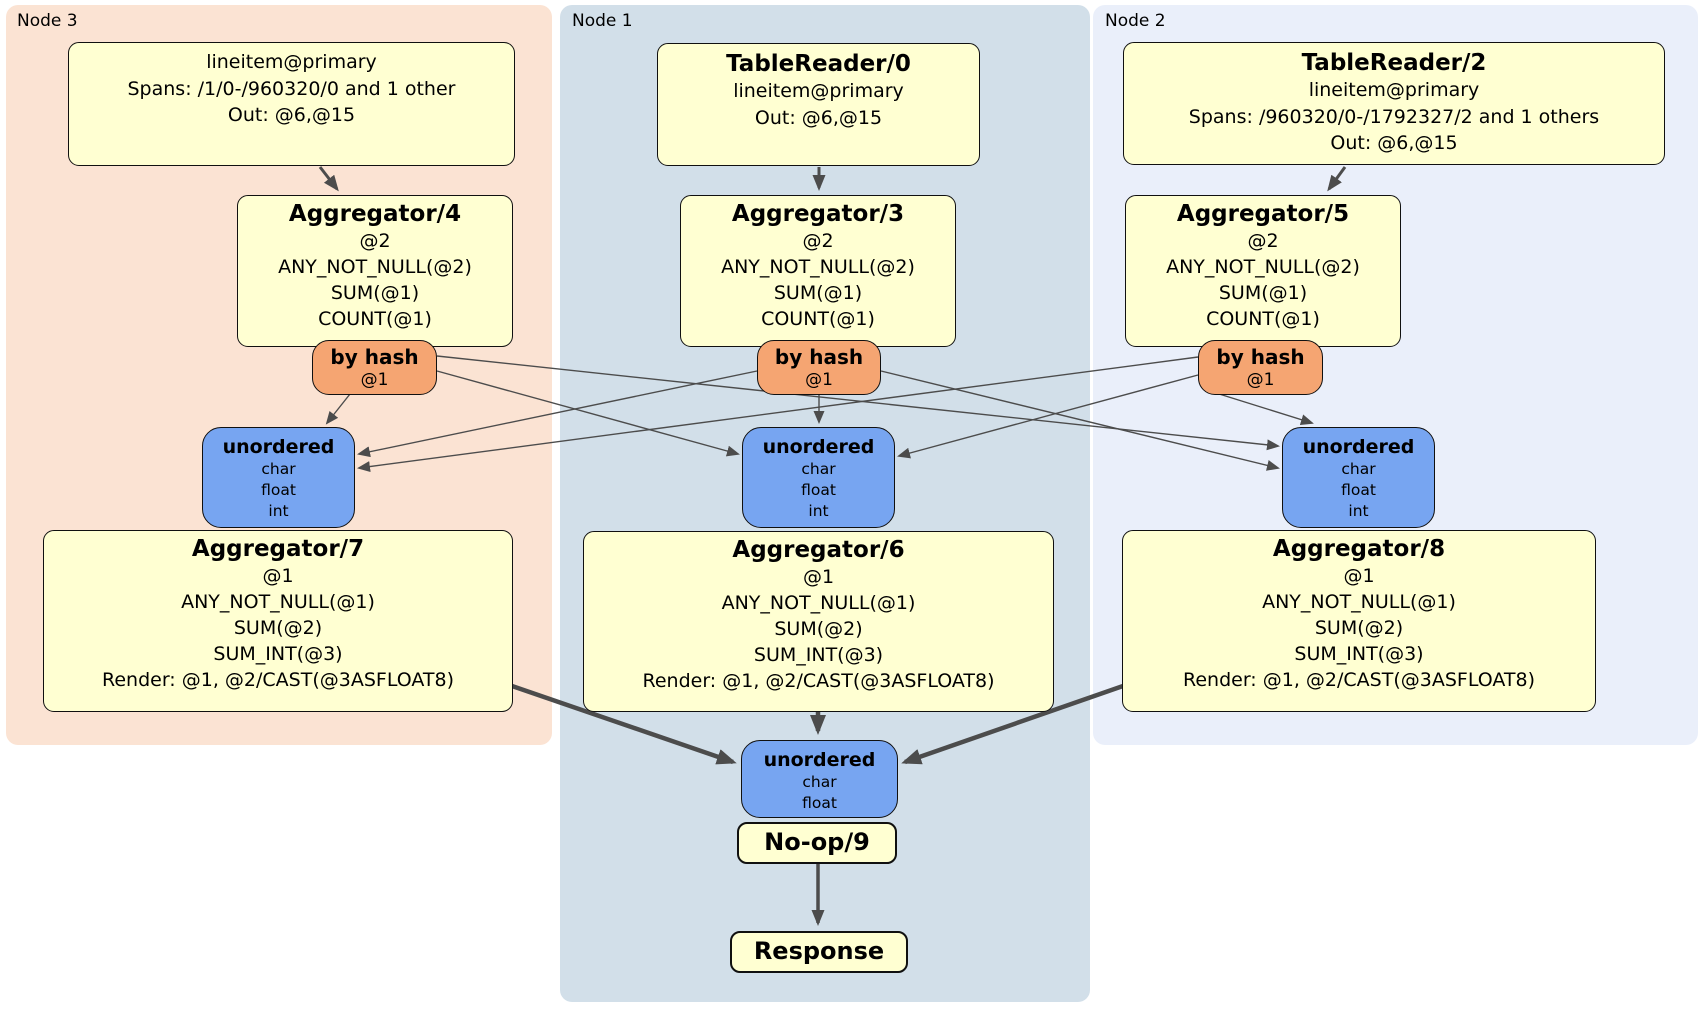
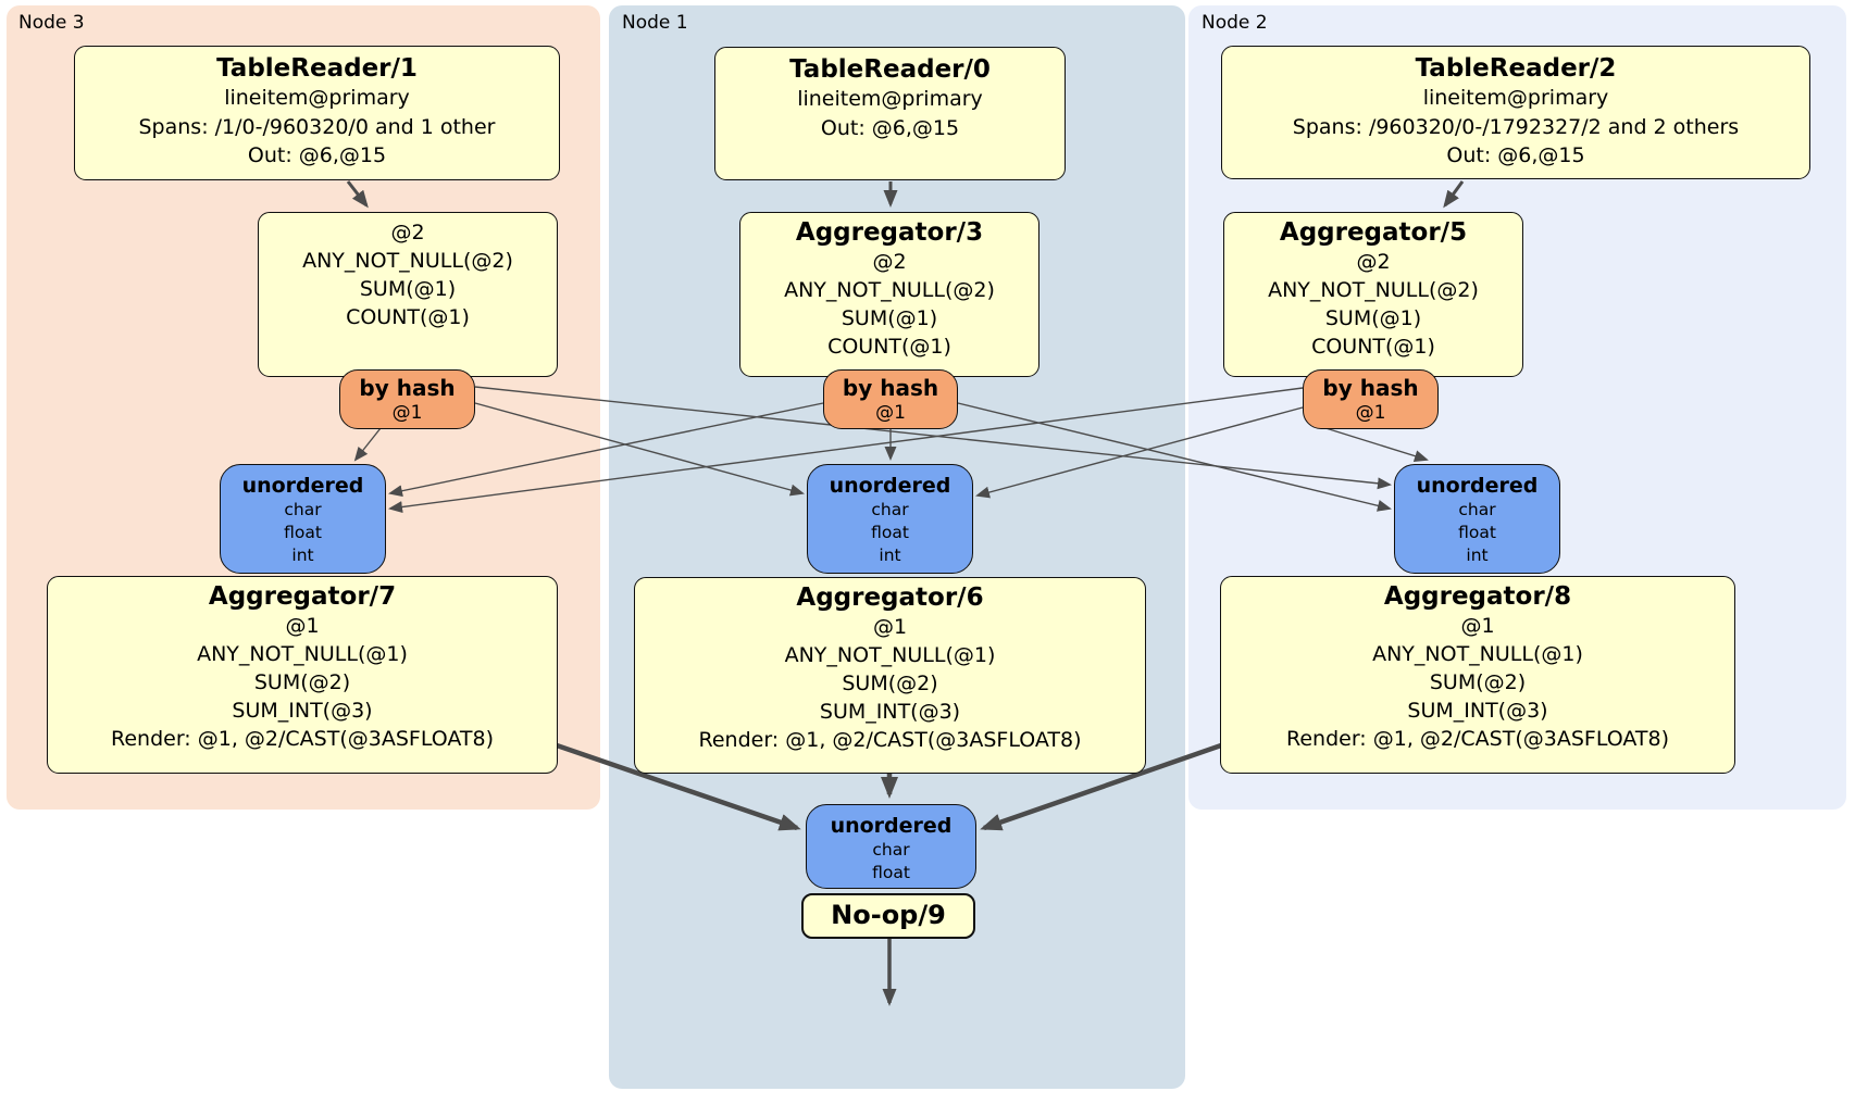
  Node 3
  Node 1
  Node 2
+ TableReader/1
  lineitem@primary
  Spans: /1/0-/960320/0 and 1 other
  Out: @6,@15
- Aggregator/4
  @2
  ANY_NOT_NULL(@2)
  SUM(@1)
  COUNT(@1)
  by hash
  @1
  unordered
  char
  float
  int
  Aggregator/7
  @1
  ANY_NOT_NULL(@1)
  SUM(@2)
  SUM_INT(@3)
  Render: @1, @2/CAST(@3ASFLOAT8)
  TableReader/0
  lineitem@primary
  Out: @6,@15
  Aggregator/3
  @2
  ANY_NOT_NULL(@2)
  SUM(@1)
  COUNT(@1)
  by hash
  @1
  unordered
  char
  float
  int
  Aggregator/6
  @1
  ANY_NOT_NULL(@1)
  SUM(@2)
  SUM_INT(@3)
  Render: @1, @2/CAST(@3ASFLOAT8)
  TableReader/2
  lineitem@primary
- Spans: /960320/0-/1792327/2 and 1 others
+ Spans: /960320/0-/1792327/2 and 2 others
  Out: @6,@15
  Aggregator/5
  @2
  ANY_NOT_NULL(@2)
  SUM(@1)
  COUNT(@1)
  by hash
  @1
  unordered
  char
  float
  int
  Aggregator/8
  @1
  ANY_NOT_NULL(@1)
  SUM(@2)
  SUM_INT(@3)
  Render: @1, @2/CAST(@3ASFLOAT8)
  unordered
  char
  float
  No-op/9
- Response
